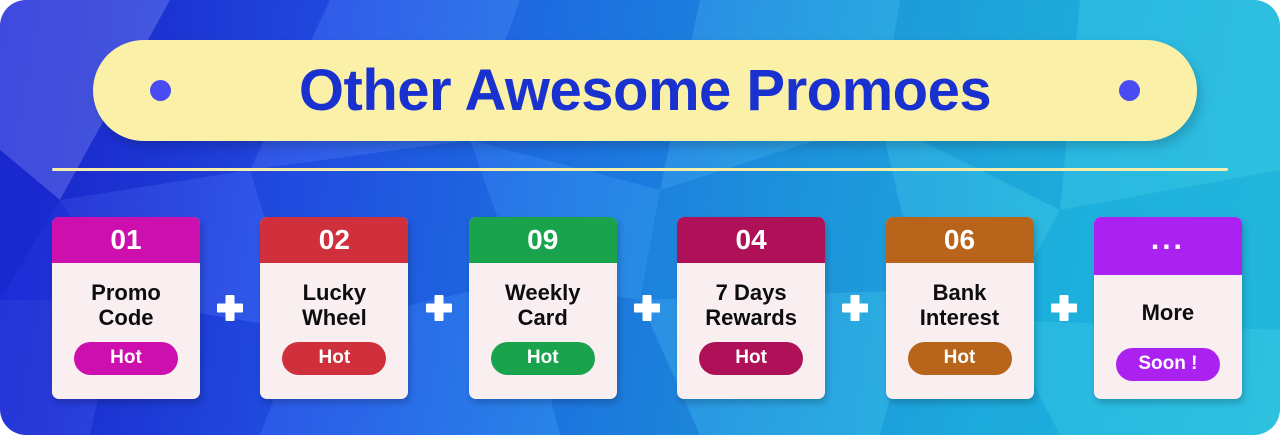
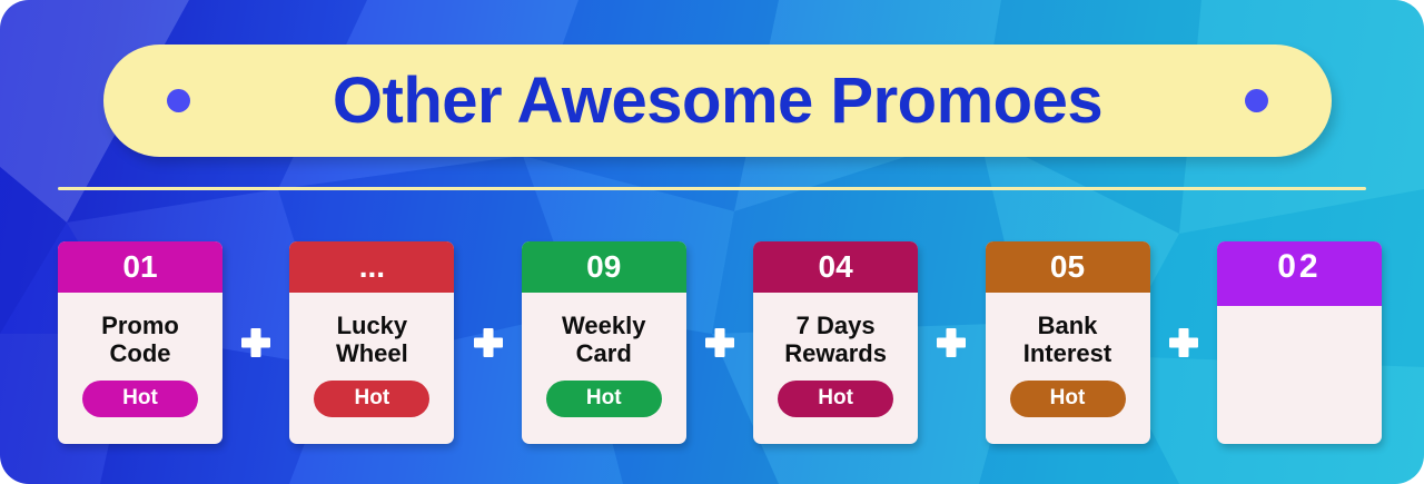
  Other Awesome Promoes
  01
  Promo
  Code
  Hot
- 02
+ ...
  Lucky
  Wheel
  Hot
  09
  Weekly
  Card
  Hot
  04
  7 Days
  Rewards
  Hot
- 06
+ 05
  Bank
  Interest
  Hot
- ...
+ 02
- More
- Soon !
